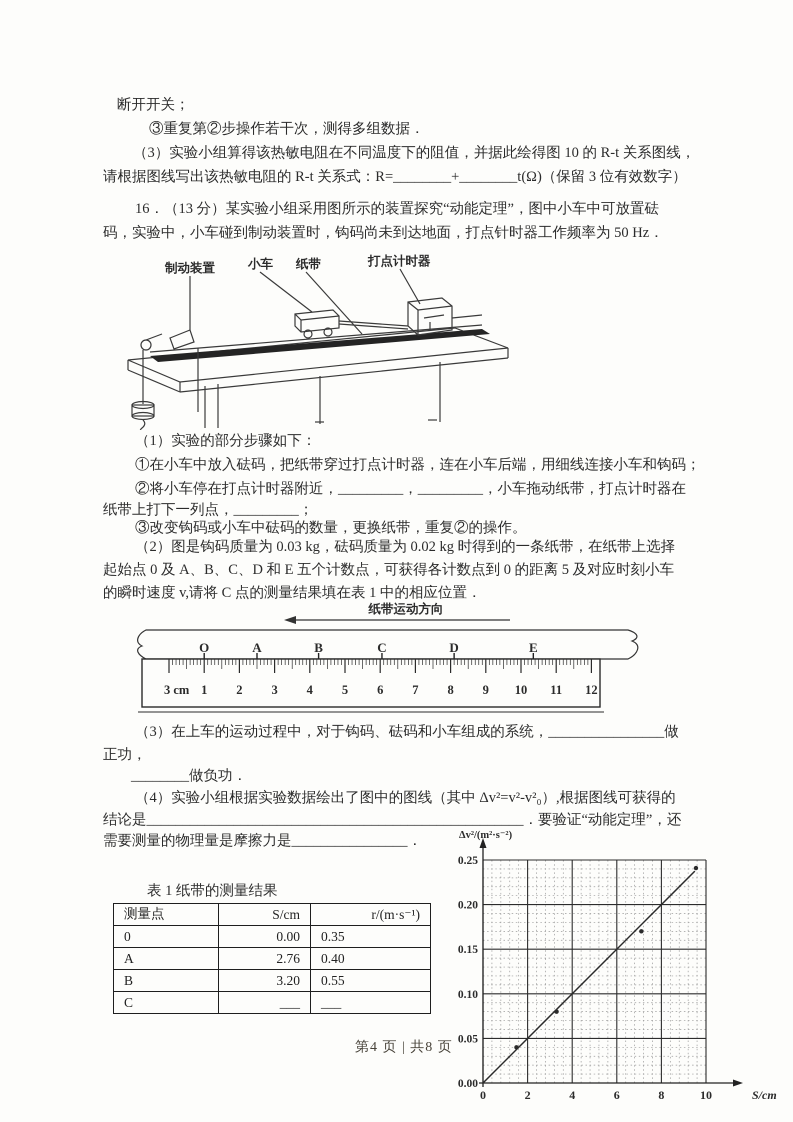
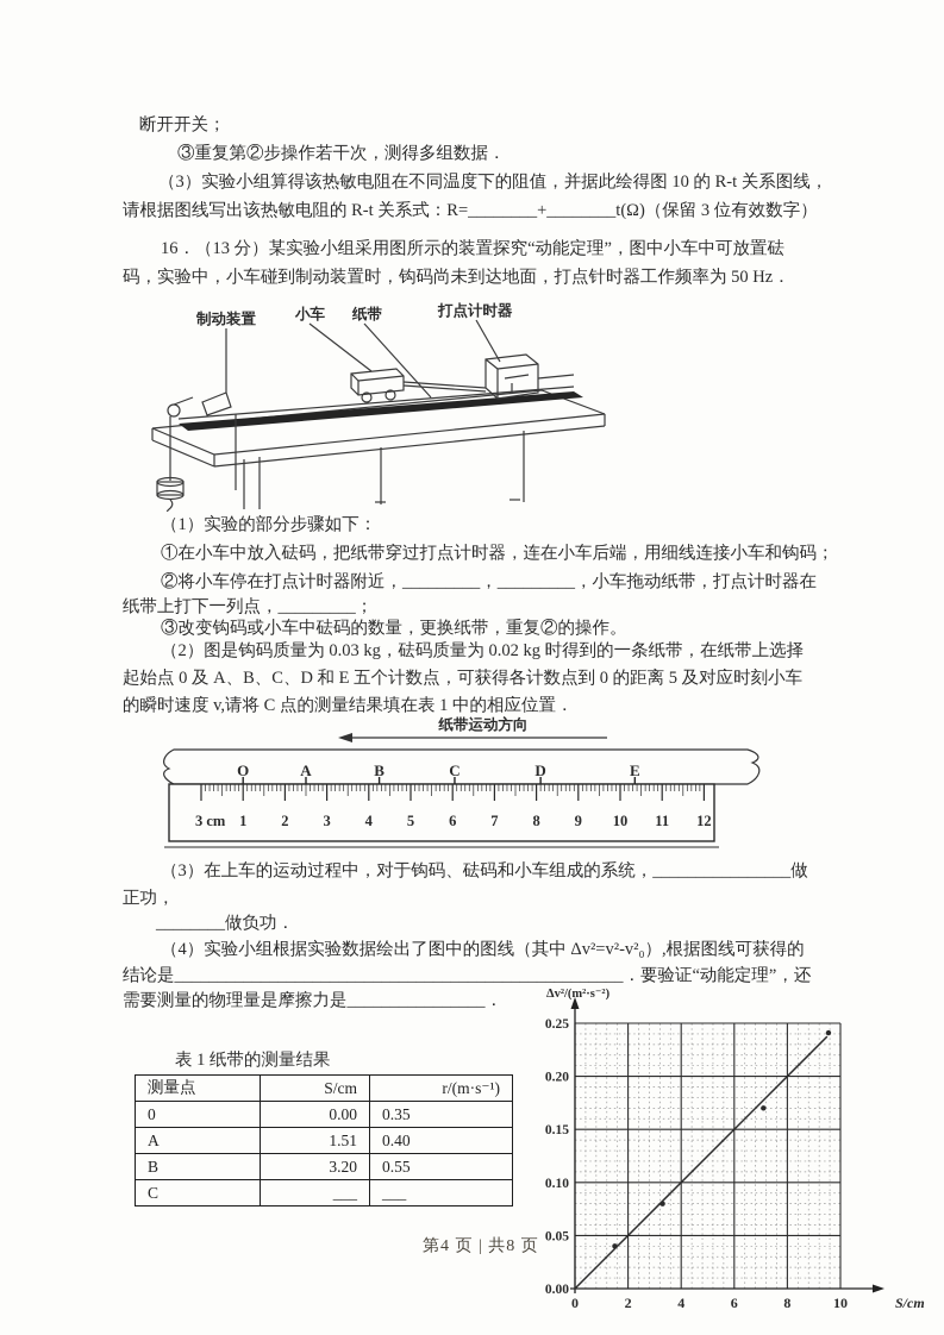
  断开开关；
  ③重复第②步操作若干次，测得多组数据．
  （3）实验小组算得该热敏电阻在不同温度下的阻值，并据此绘得图 10 的 R-t 关系图线，
  请根据图线写出该热敏电阻的 R-t 关系式：R=________+________t(Ω)（保留 3 位有效数字）
  16．（13 分）某实验小组采用图所示的装置探究“动能定理”，图中小车中可放置砝
  码，实验中，小车碰到制动装置时，钩码尚未到达地面，打点针时器工作频率为 50 Hz．
  制动装置
  小车
  纸带
  打点计时器
  （1）实验的部分步骤如下：
  ①在小车中放入砝码，把纸带穿过打点计时器，连在小车后端，用细线连接小车和钩码；
  ②将小车停在打点计时器附近，_________，_________，小车拖动纸带，打点计时器在
  纸带上打下一列点，_________；
  ③改变钩码或小车中砝码的数量，更换纸带，重复②的操作。
  （2）图是钩码质量为 0.03 kg，砝码质量为 0.02 kg 时得到的一条纸带，在纸带上选择
  起始点 0 及 A、B、C、D 和 E 五个计数点，可获得各计数点到 0 的距离 5 及对应时刻小车
  的瞬时速度 v,请将 C 点的测量结果填在表 1 中的相应位置．
  纸带运动方向
  3 cm
  1
  2
  3
  4
  5
  6
  7
  8
  9
  10
  11
  12
  O
  A
  B
  C
  D
  E
  （3）在上车的运动过程中，对于钩码、砝码和小车组成的系统，________________做
  正功，
  ________做负功．
  （4）实验小组根据实验数据绘出了图中的图线（其中 Δv²=v²-v²₀）,根据图线可获得的
  结论是____________________________________________________．要验证“动能定理”，还
  需要测量的物理量是摩擦力是________________．
  表 1 纸带的测量结果
  测量点	S/cm	r/(m·s⁻¹)
  0	0.00	0.35
- A	2.76	0.40
+ A	1.51	0.40
  B	3.20	0.55
  C	___	___
  0.00
  0.05
  0.10
  0.15
  0.20
  0.25
  0
  2
  4
  6
  8
  10
  Δv²/(m²·s⁻²)
  S/cm
  第4 页 | 共8 页
